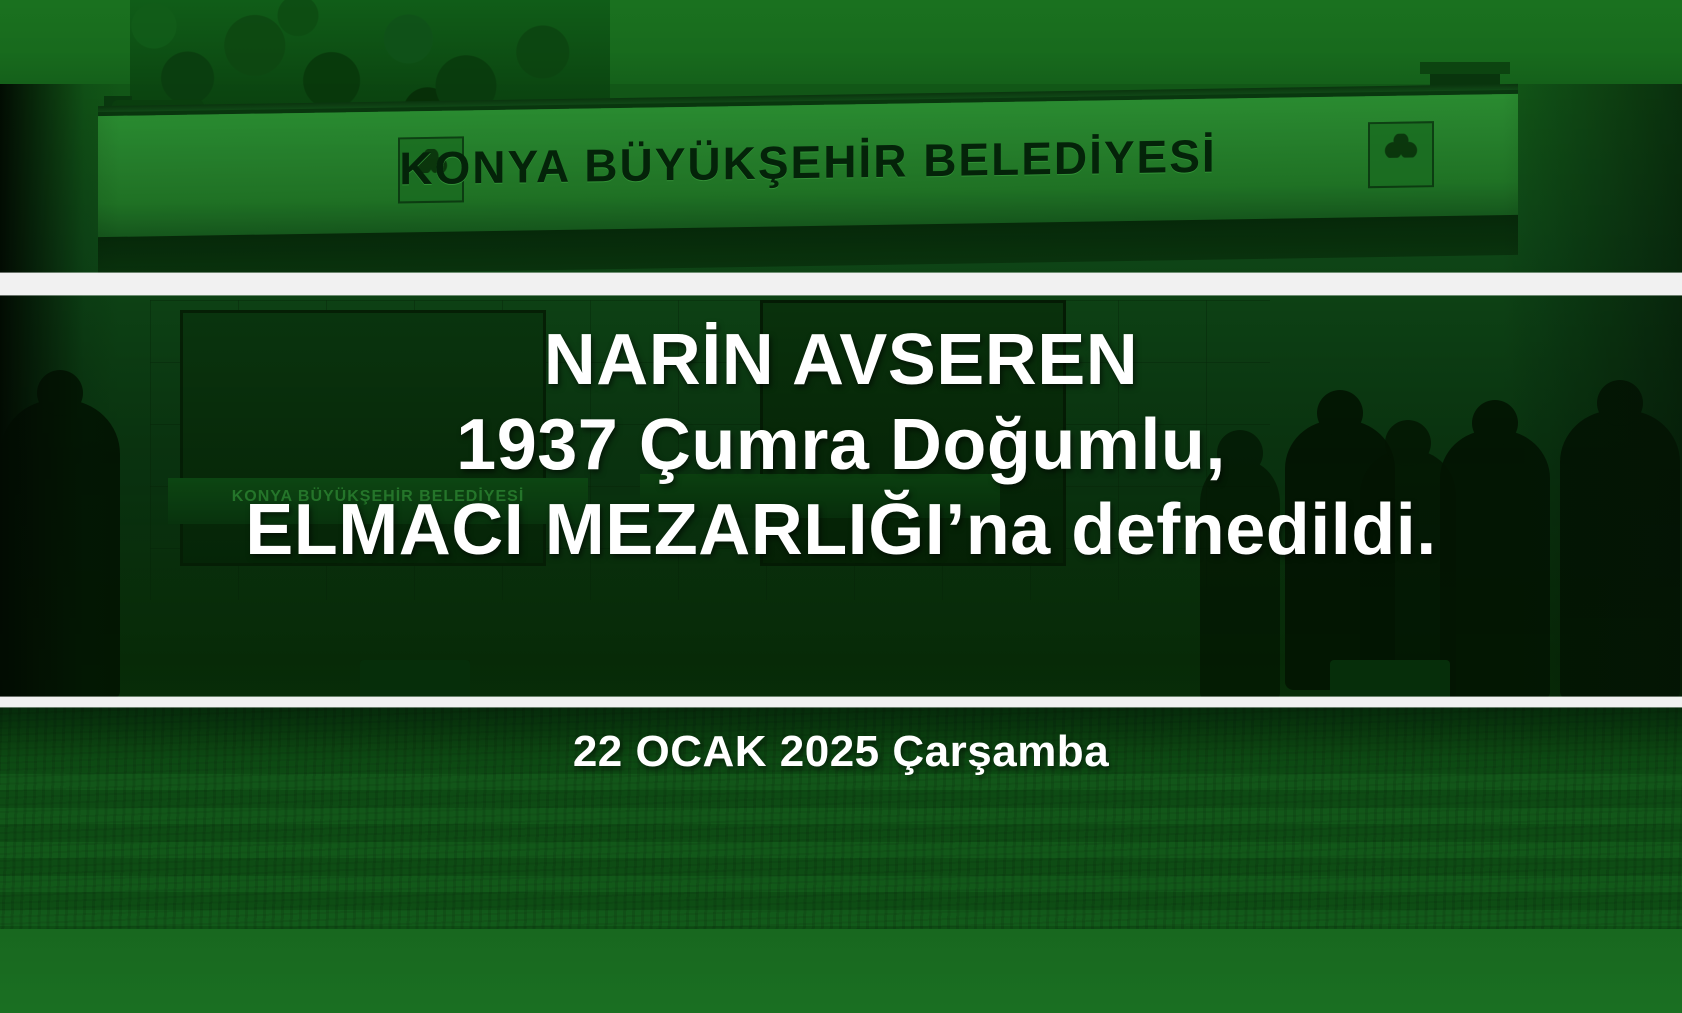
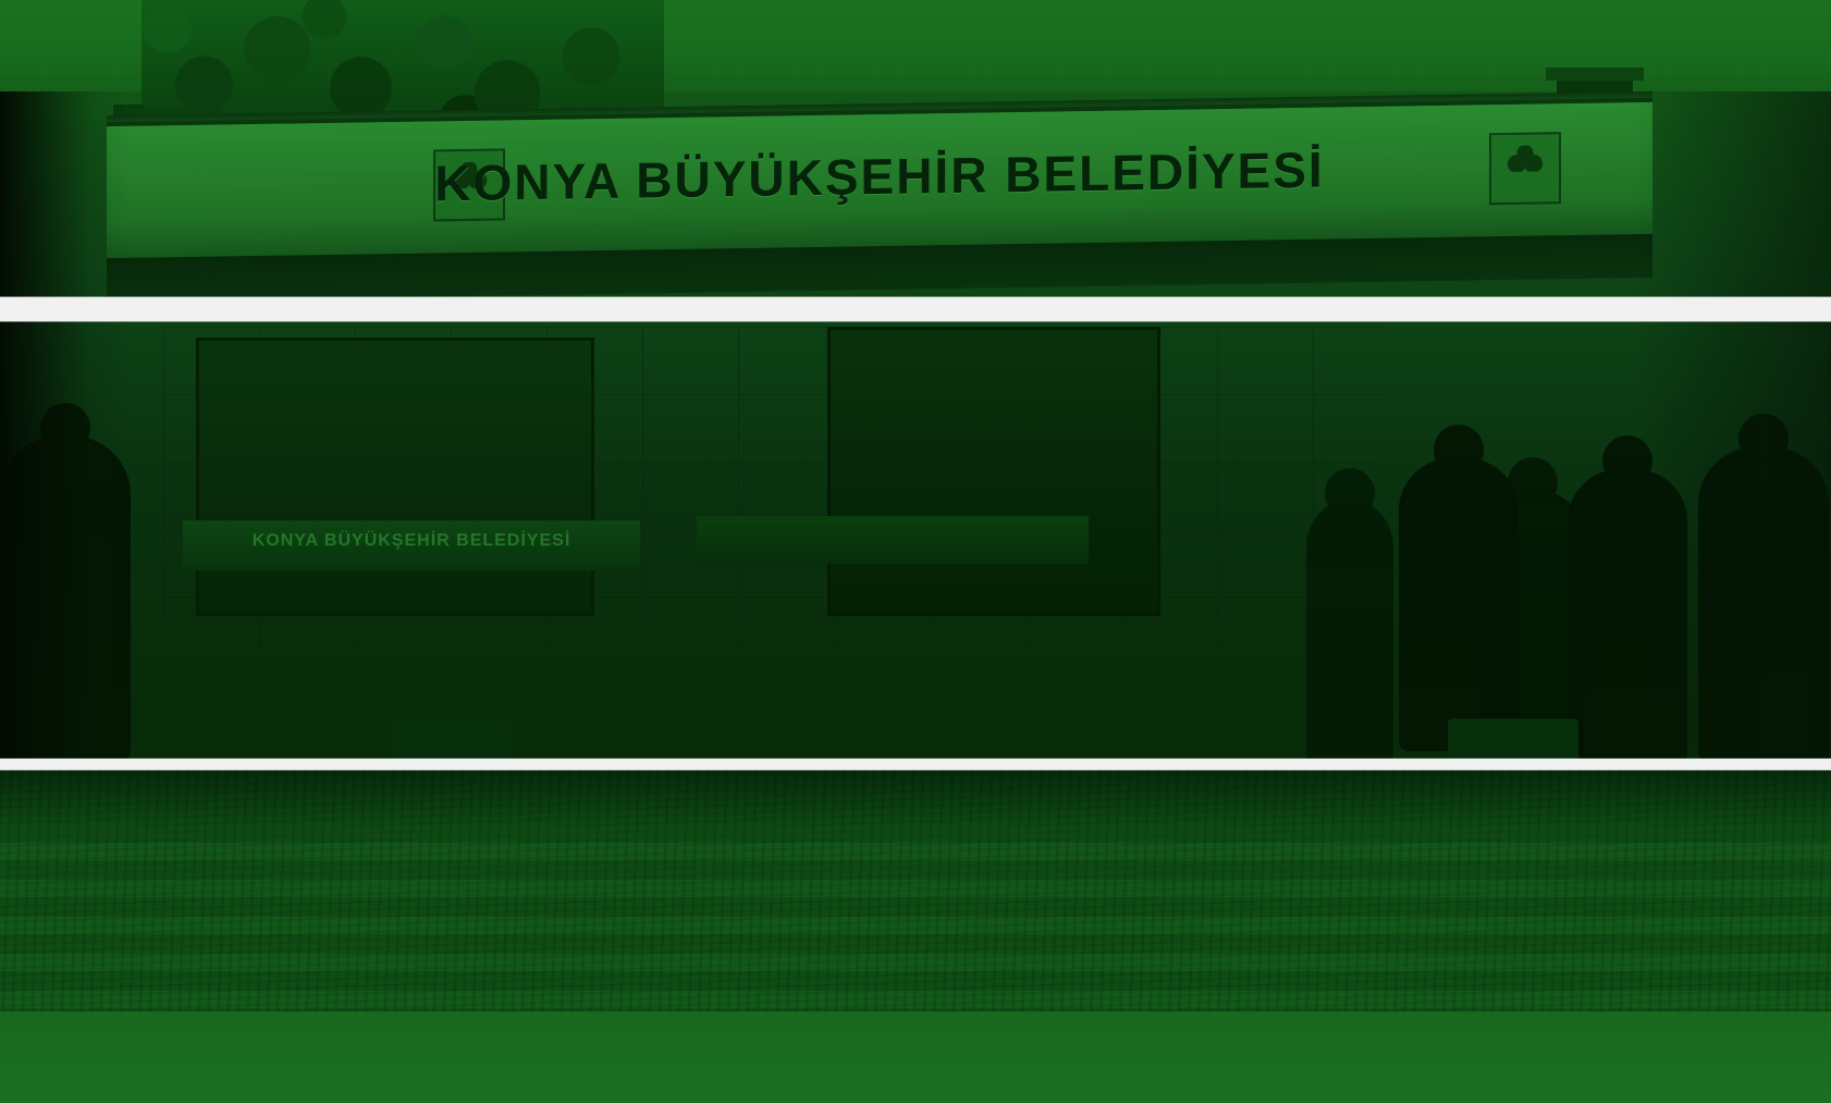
- NARİN AVSEREN
- 1937 Çumra Doğumlu,
- ELMACI MEZARLIĞI’na defnedildi.
- 22 OCAK 2025 Çarşamba
